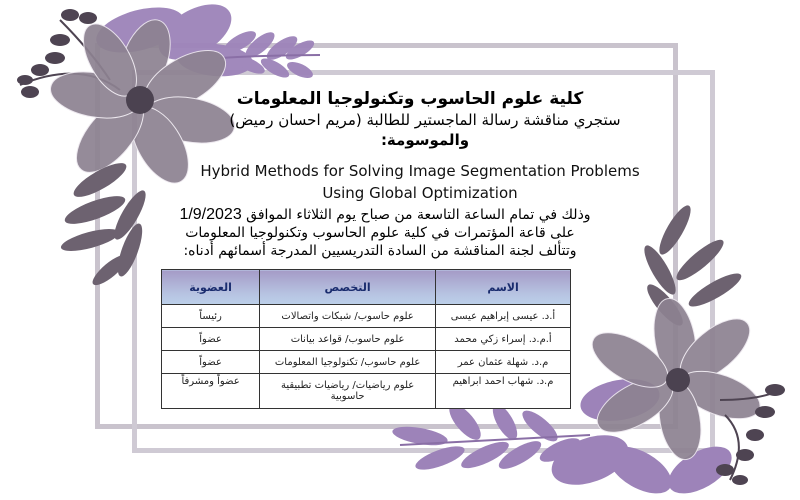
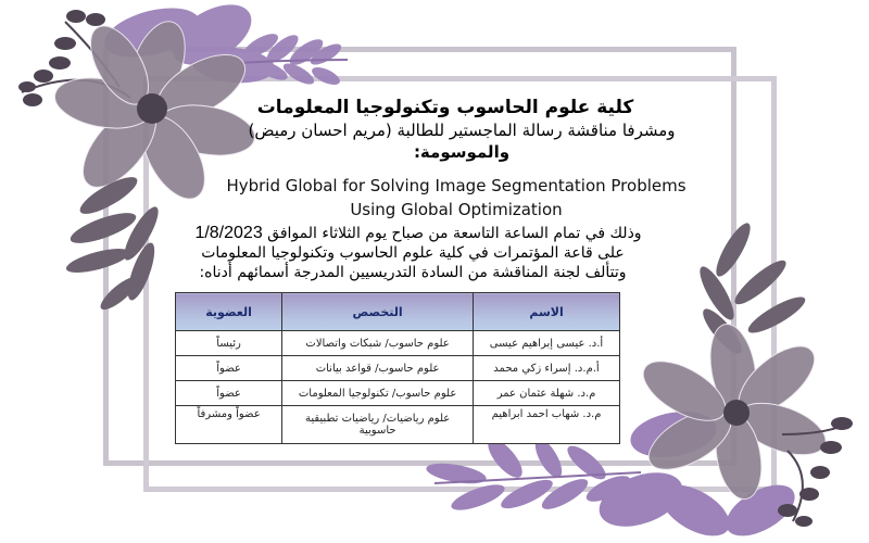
  كلية علوم الحاسوب وتكنولوجيا المعلومات
- ستجري مناقشة رسالة الماجستير للطالبة (مريم احسان رميض)
+ ومشرفا مناقشة رسالة الماجستير للطالبة (مريم احسان رميض)
  والموسومة:
- Hybrid Methods for Solving Image Segmentation Problems
+ Hybrid Global for Solving Image Segmentation Problems
  Using Global Optimization
- وذلك في تمام الساعة التاسعة من صباح يوم الثلاثاء الموافق 1/9/2023
+ وذلك في تمام الساعة التاسعة من صباح يوم الثلاثاء الموافق 1/8/2023
  على قاعة المؤتمرات في كلية علوم الحاسوب وتكنولوجيا المعلومات
  وتتألف لجنة المناقشة من السادة التدريسيين المدرجة أسمائهم أدناه:
  الاسم	التخصص	العضوية
  أ.د. عيسى إبراهيم عيسى	علوم حاسوب/ شبكات واتصالات	رئيساً
  أ.م.د. إسراء زكي محمد	علوم حاسوب/ قواعد بيانات	عضواً
  م.د. شهلة عثمان عمر	علوم حاسوب/ تكنولوجيا المعلومات	عضواً
  م.د. شهاب احمد ابراهيم	علوم رياضيات/ رياضيات تطبيقية حاسوبية	عضواً ومشرفاً
